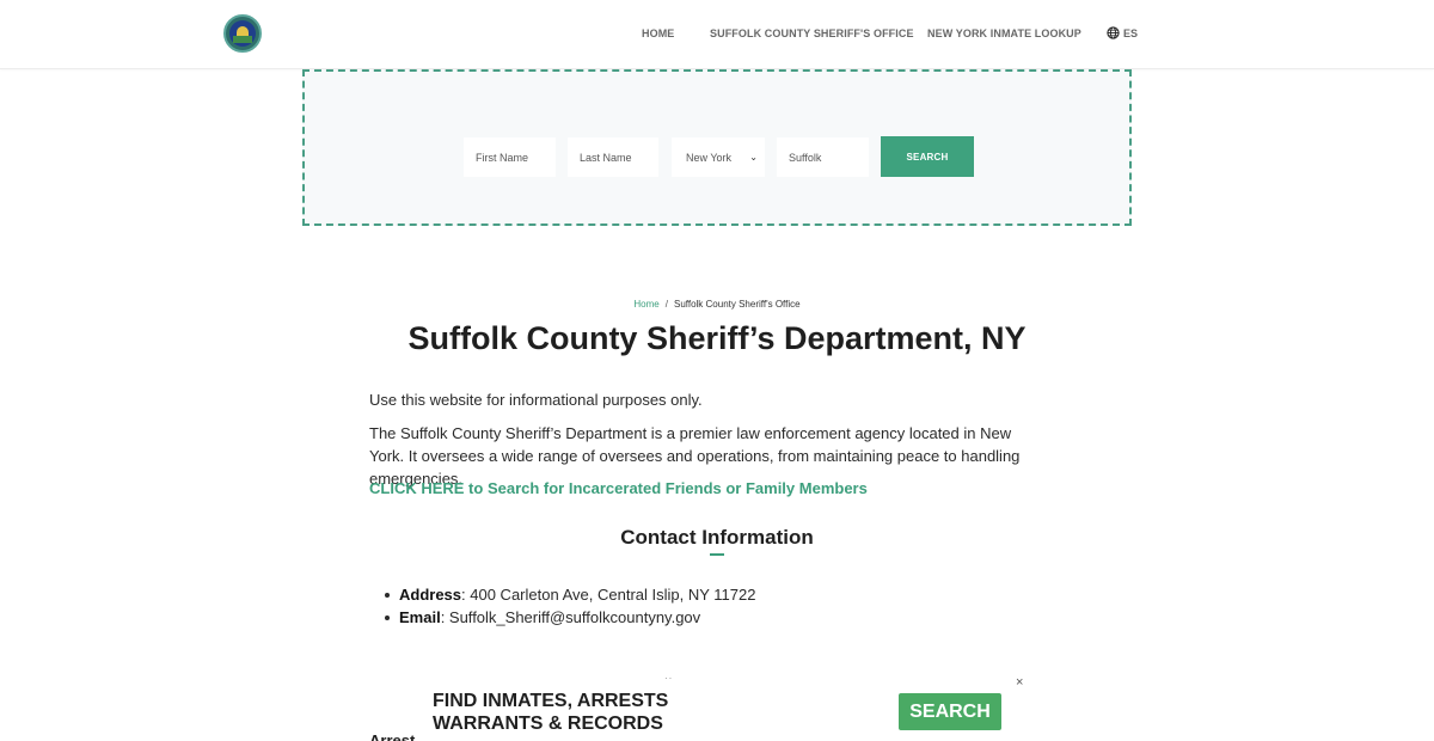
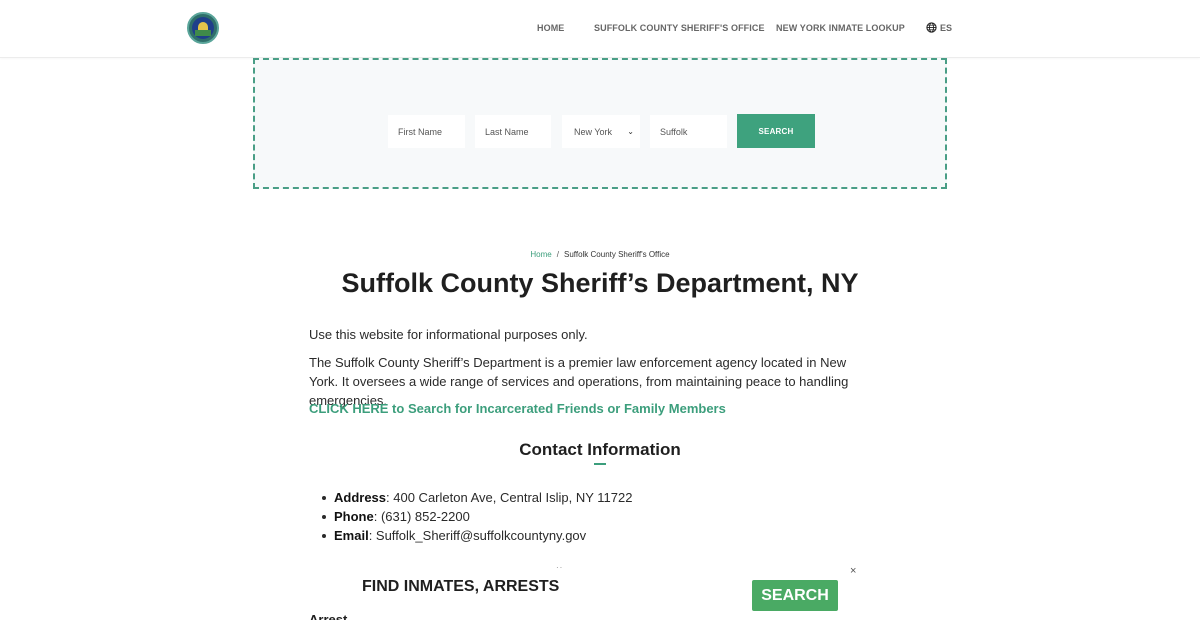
  HOME
  SUFFOLK COUNTY SHERIFF'S OFFICE
  NEW YORK INMATE LOOKUP
  ES
  First Name
  Last Name
  New York
  ⌄
  Suffolk
  SEARCH
  Home / Suffolk County Sheriff's Office
  Suffolk County Sheriff’s Department, NY
  Use this website for informational purposes only.
- The Suffolk County Sheriff’s Department is a premier law enforcement agency located in New York. It oversees a wide range of oversees and operations, from maintaining peace to handling emergencies.
+ The Suffolk County Sheriff’s Department is a premier law enforcement agency located in New York. It oversees a wide range of services and operations, from maintaining peace to handling emergencies.
  CLICK HERE to Search for Incarcerated Friends or Family Members
  Contact Information
  Address: 400 Carleton Ave, Central Islip, NY 11722
+ Phone: (631) 852-2200
  Email: Suffolk_Sheriff@suffolkcountyny.gov
  ··
  ×
  FIND INMATES, ARRESTS
- WARRANTS & RECORDS
  SEARCH
